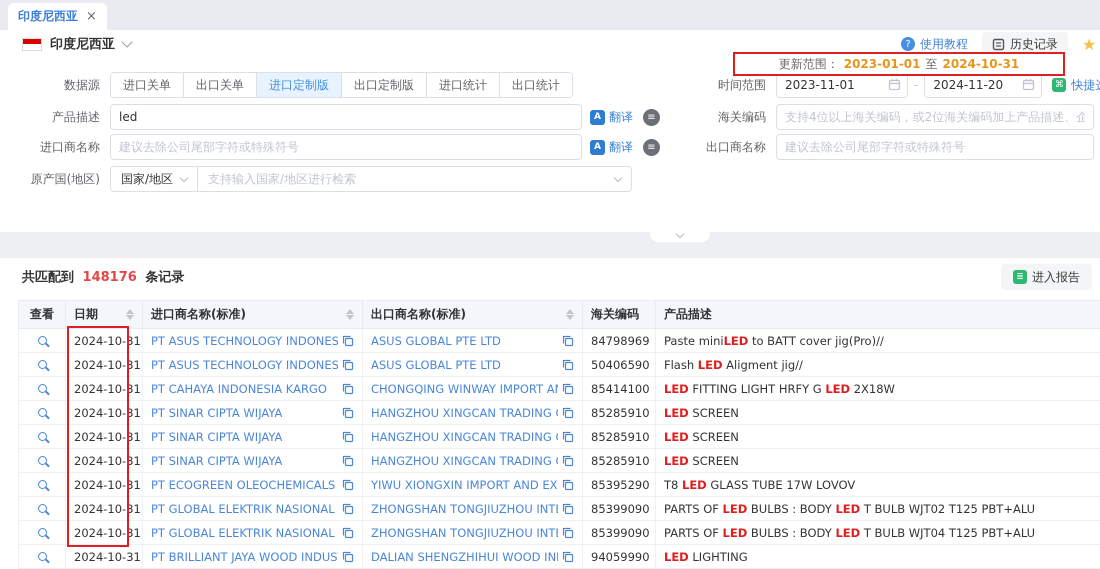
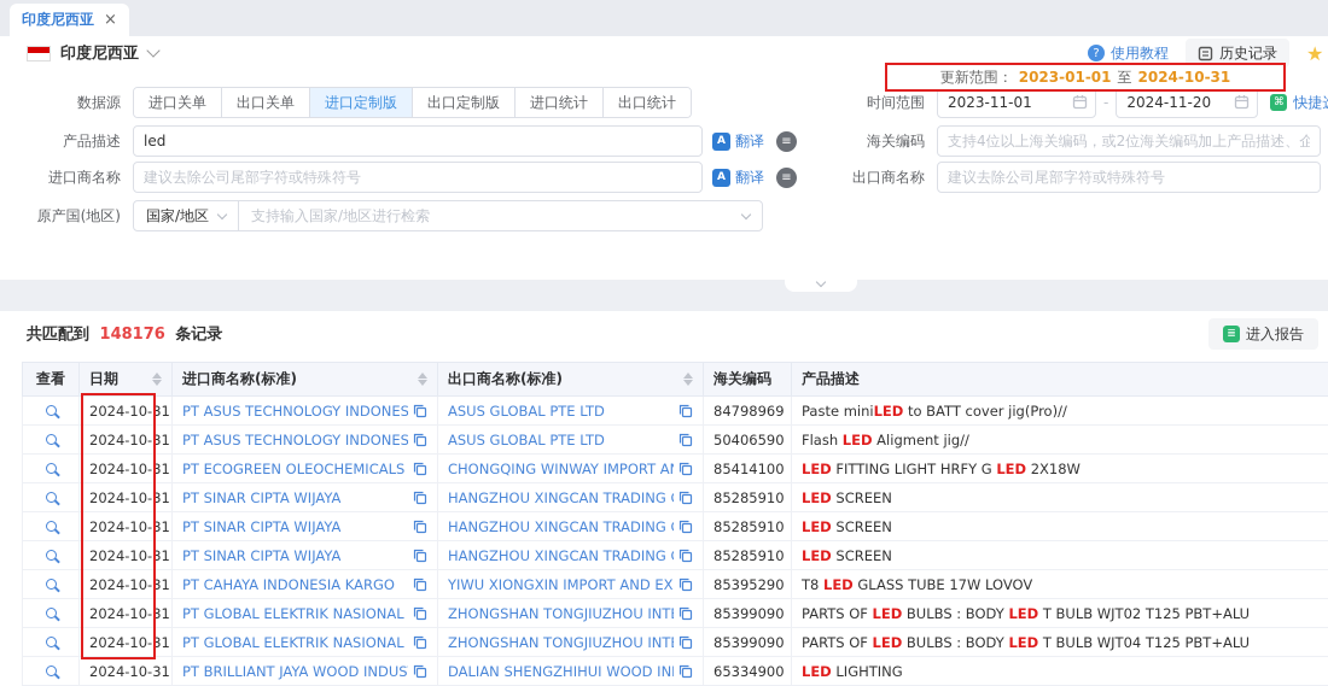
  印度尼西亚
  ×
  印度尼西亚
  ?
  使用教程
  历史记录
  ★
  更新范围：
  2023-01-01
  至
  2024-10-31
  数据源
  进口关单
  出口关单
  进口定制版
  出口定制版
  进口统计
  出口统计
  时间范围
  2023-11-01
  -
  2024-11-20
  ⌘
  产品描述
  led
  A
  翻译
  ≡
  海关编码
  支持4位以上海关编码，或2位海关编码加上产品描述、企
  进口商名称
  建议去除公司尾部字符或特殊符号
  A
  翻译
  ≡
  出口商名称
  建议去除公司尾部字符或特殊符号
  原产国(地区)
  国家/地区
  支持输入国家/地区进行检索
  共匹配到 148176 条记录
  ≣
  进入报告
  查看	日期	进口商名称(标准)	出口商名称(标准)	海关编码	产品描述
  	2024-10-31	PT ASUS TECHNOLOGY INDONES	ASUS GLOBAL PTE LTD	84798969	Paste miniLED to BATT cover jig(Pro)//
  	2024-10-31	PT ASUS TECHNOLOGY INDONES	ASUS GLOBAL PTE LTD	50406590	Flash LED Aligment jig//
- 	2024-10-31	PT CAHAYA INDONESIA KARGO	CHONGQING WINWAY IMPORT A	85414100	LED FITTING LIGHT HRFY G LED 2X18W
+ 	2024-10-31	PT ECOGREEN OLEOCHEMICALS	CHONGQING WINWAY IMPORT A	85414100	LED FITTING LIGHT HRFY G LED 2X18W
  	2024-10-31	PT SINAR CIPTA WIJAYA	HANGZHOU XINGCAN TRADING	85285910	LED SCREEN
  	2024-10-31	PT SINAR CIPTA WIJAYA	HANGZHOU XINGCAN TRADING	85285910	LED SCREEN
  	2024-10-31	PT SINAR CIPTA WIJAYA	HANGZHOU XINGCAN TRADING	85285910	LED SCREEN
- 	2024-10-31	PT ECOGREEN OLEOCHEMICALS	YIWU XIONGXIN IMPORT AND EX	85395290	T8 LED GLASS TUBE 17W LOVOV
+ 	2024-10-31	PT CAHAYA INDONESIA KARGO	YIWU XIONGXIN IMPORT AND EX	85395290	T8 LED GLASS TUBE 17W LOVOV
  	2024-10-31	PT GLOBAL ELEKTRIK NASIONAL	ZHONGSHAN TONGJIUZHOU INT	85399090	PARTS OF LED BULBS : BODY LED T BULB WJT02 T125 PBT+ALU
  	2024-10-31	PT GLOBAL ELEKTRIK NASIONAL	ZHONGSHAN TONGJIUZHOU INT	85399090	PARTS OF LED BULBS : BODY LED T BULB WJT04 T125 PBT+ALU
- 	2024-10-31	PT BRILLIANT JAYA WOOD INDUS	DALIAN SHENGZHIHUI WOOD IN	94059990	LED LIGHTING
+ 	2024-10-31	PT BRILLIANT JAYA WOOD INDUS	DALIAN SHENGZHIHUI WOOD IN	65334900	LED LIGHTING
